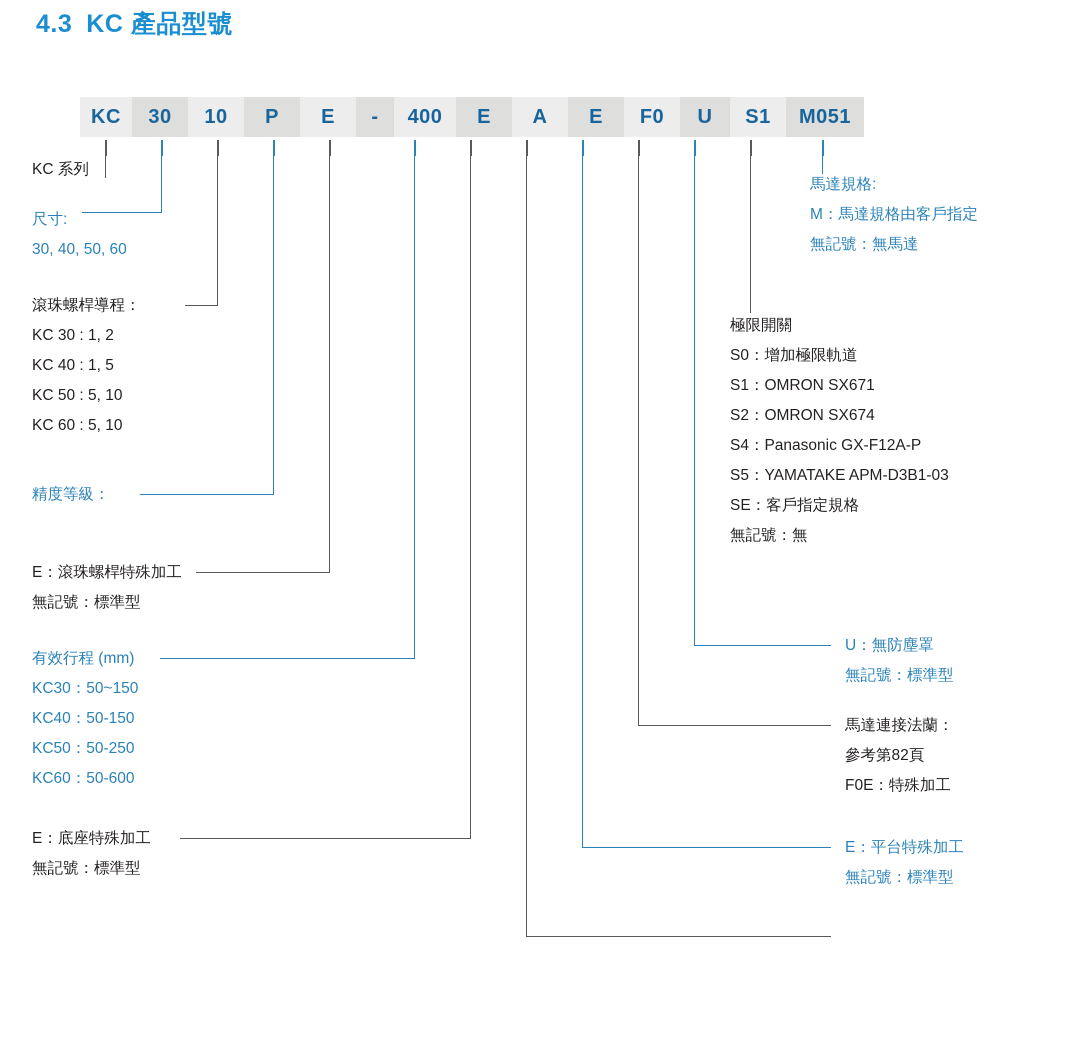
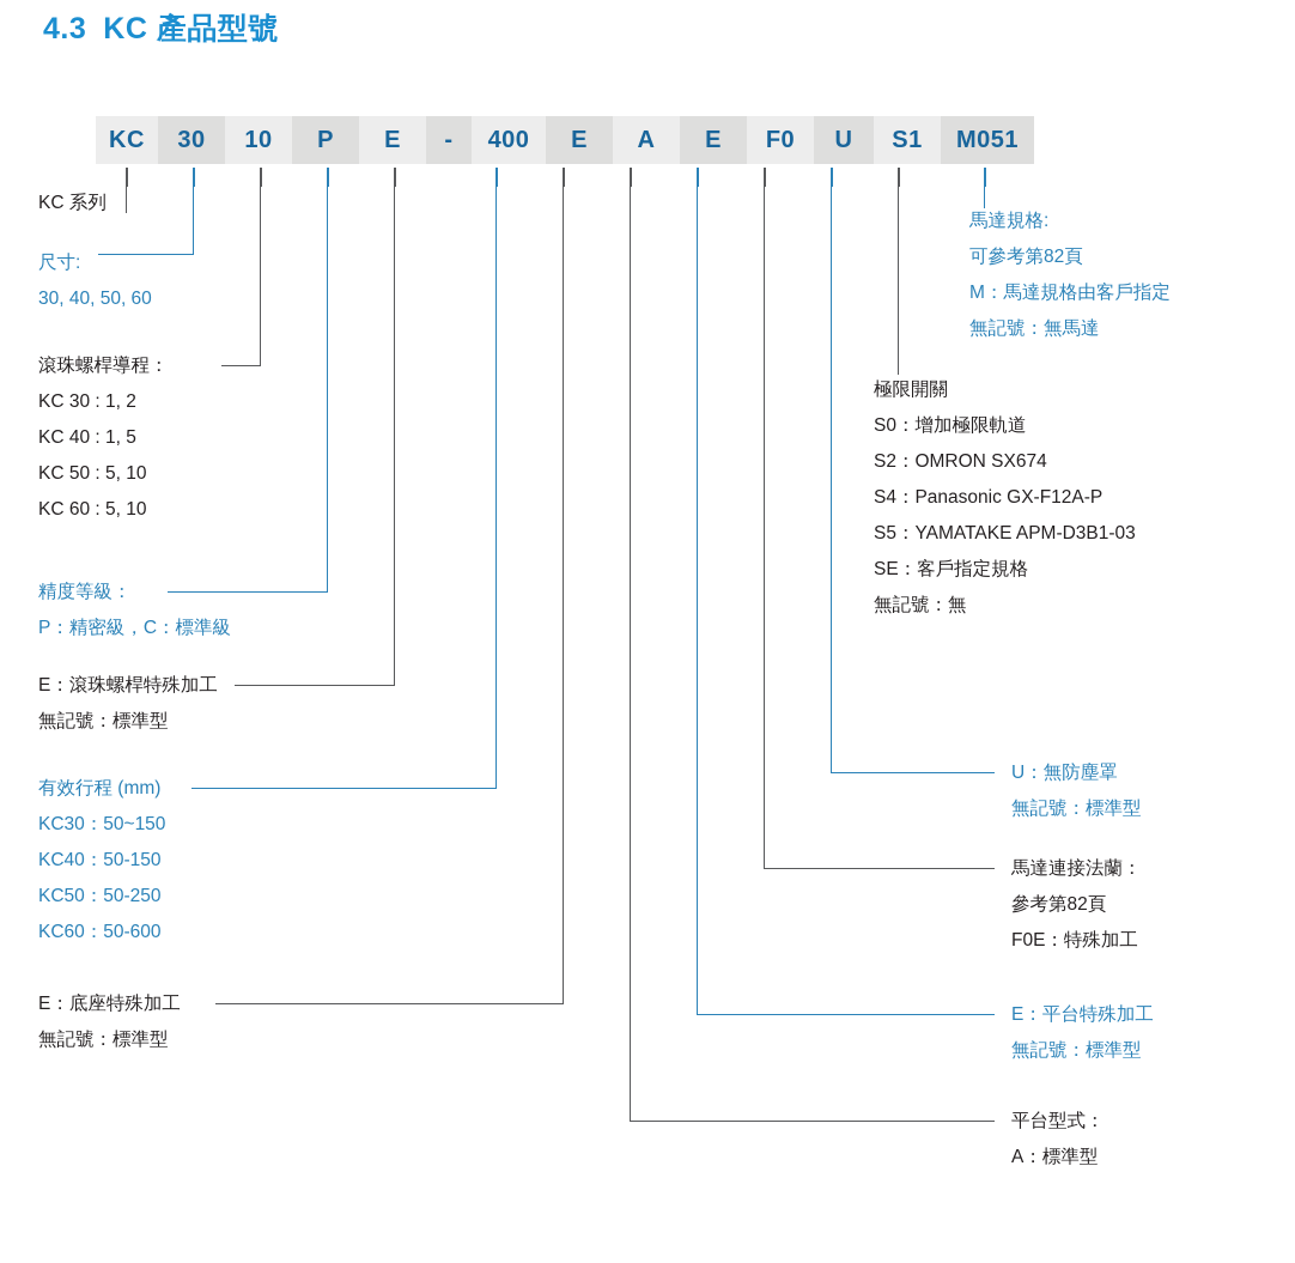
  4.3 KC 產品型號
  KC
  30
  10
  P
  E
  -
  400
  E
  A
  E
  F0
  U
  S1
  M051
  KC 系列
  尺寸:
  30, 40, 50, 60
  滾珠螺桿導程：
  KC 30 : 1, 2
  KC 40 : 1, 5
  KC 50 : 5, 10
  KC 60 : 5, 10
  精度等級：
+ P：精密級，C：標準級
  E：滾珠螺桿特殊加工
  無記號：標準型
  有效行程 (mm)
  KC30：50~150
  KC40：50-150
  KC50：50-250
  KC60：50-600
  E：底座特殊加工
  無記號：標準型
  馬達規格:
+ 可參考第82頁
  M：馬達規格由客戶指定
  無記號：無馬達
  極限開關
  S0：增加極限軌道
- S1：OMRON SX671
  S2：OMRON SX674
  S4：Panasonic GX-F12A-P
  S5：YAMATAKE APM-D3B1-03
  SE：客戶指定規格
  無記號：無
  U：無防塵罩
  無記號：標準型
  馬達連接法蘭：
  參考第82頁
  F0E：特殊加工
  E：平台特殊加工
  無記號：標準型
+ 平台型式：
+ A：標準型
